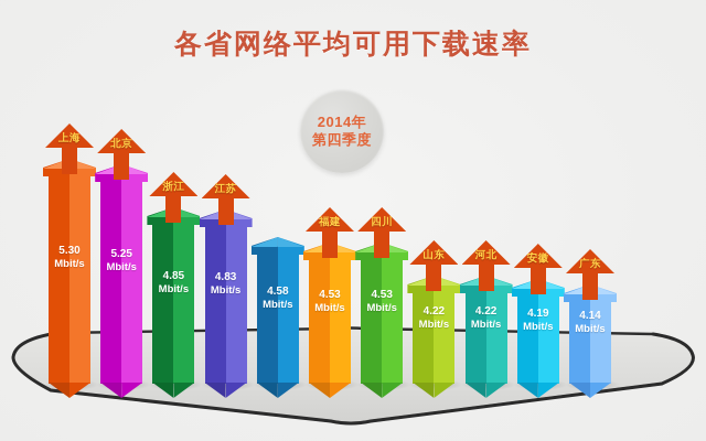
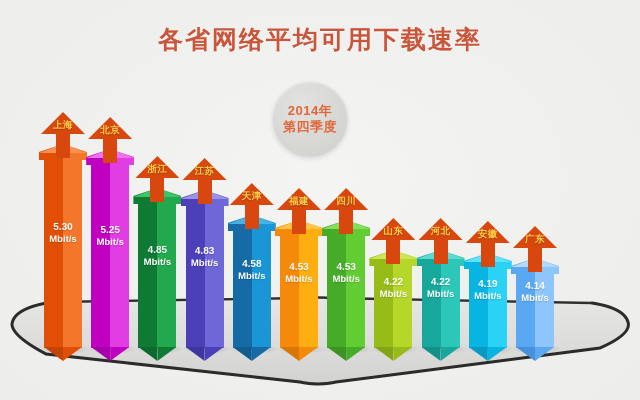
  各省网络平均可用下载速率
  2014年
  第四季度
  5.30
  Mbit/s
  上海
  5.25
  Mbit/s
  北京
  4.85
  Mbit/s
  浙江
  4.83
  Mbit/s
  江苏
  4.58
  Mbit/s
+ 天津
  4.53
  Mbit/s
  福建
  4.53
  Mbit/s
  四川
  4.22
  Mbit/s
  山东
  4.22
  Mbit/s
  河北
  4.19
  Mbit/s
  安徽
  4.14
  Mbit/s
  广东
